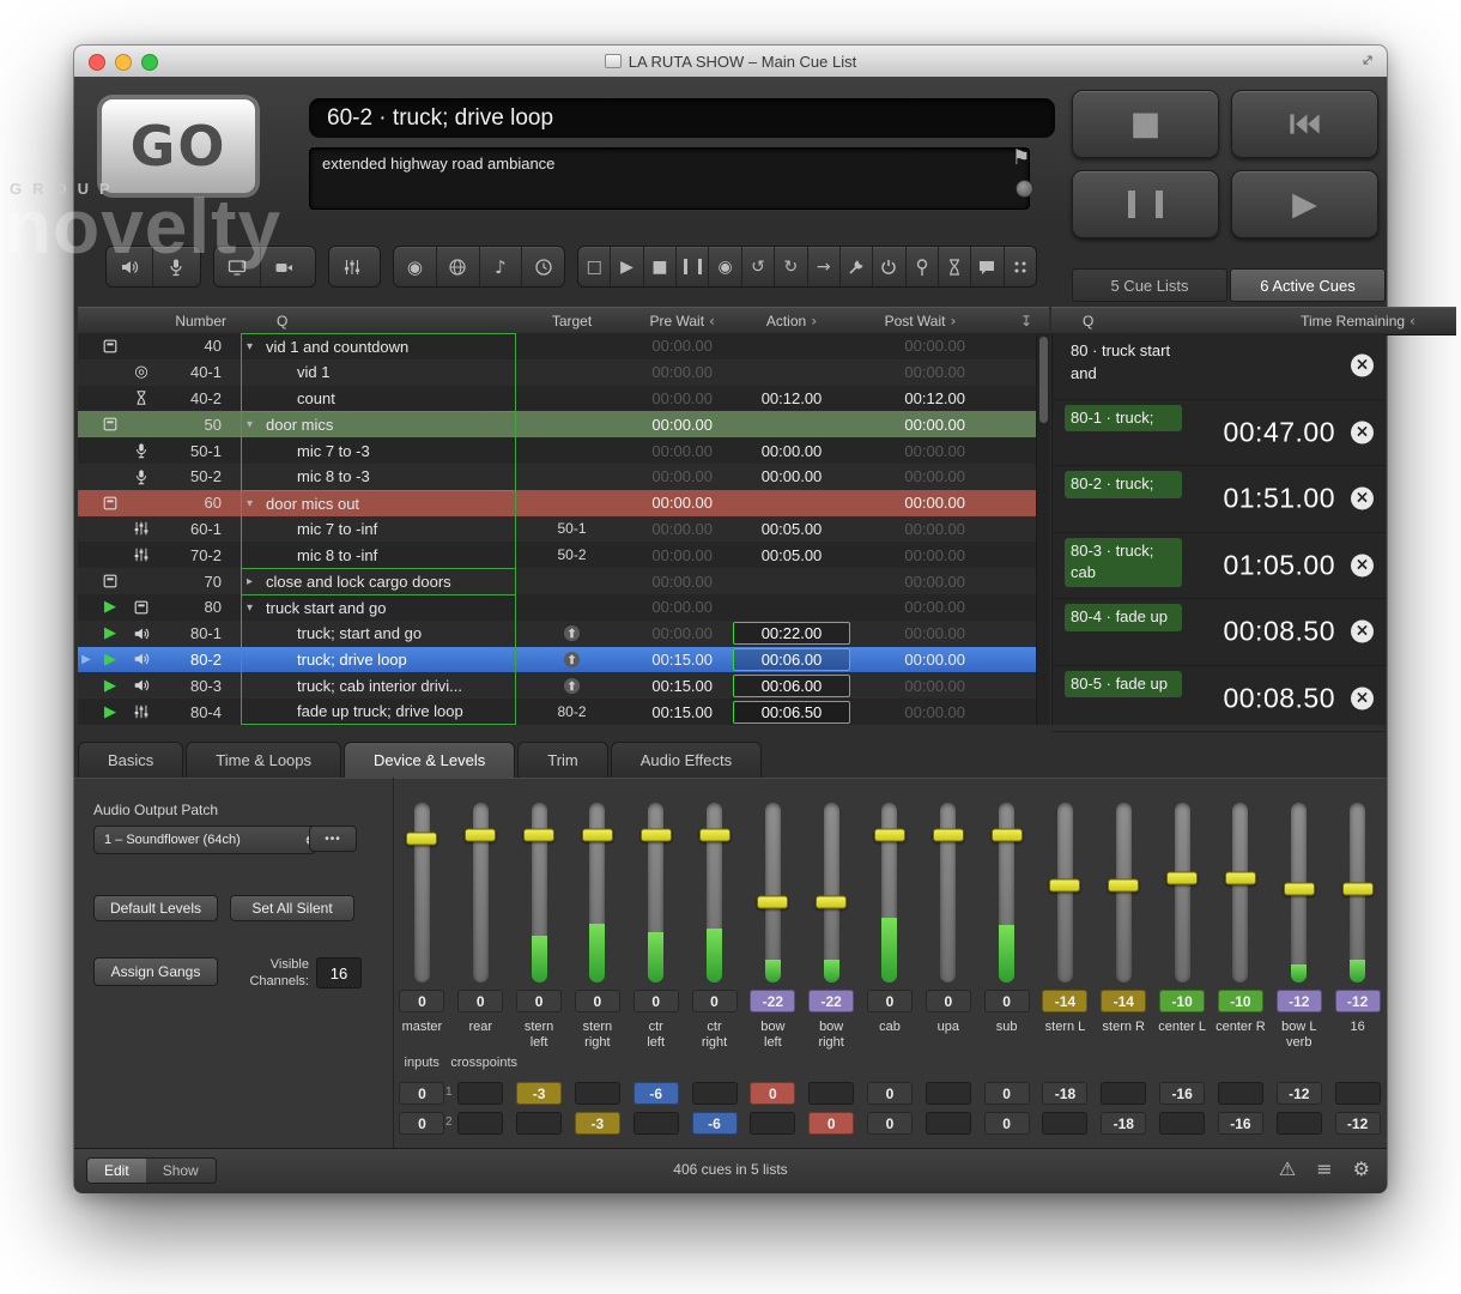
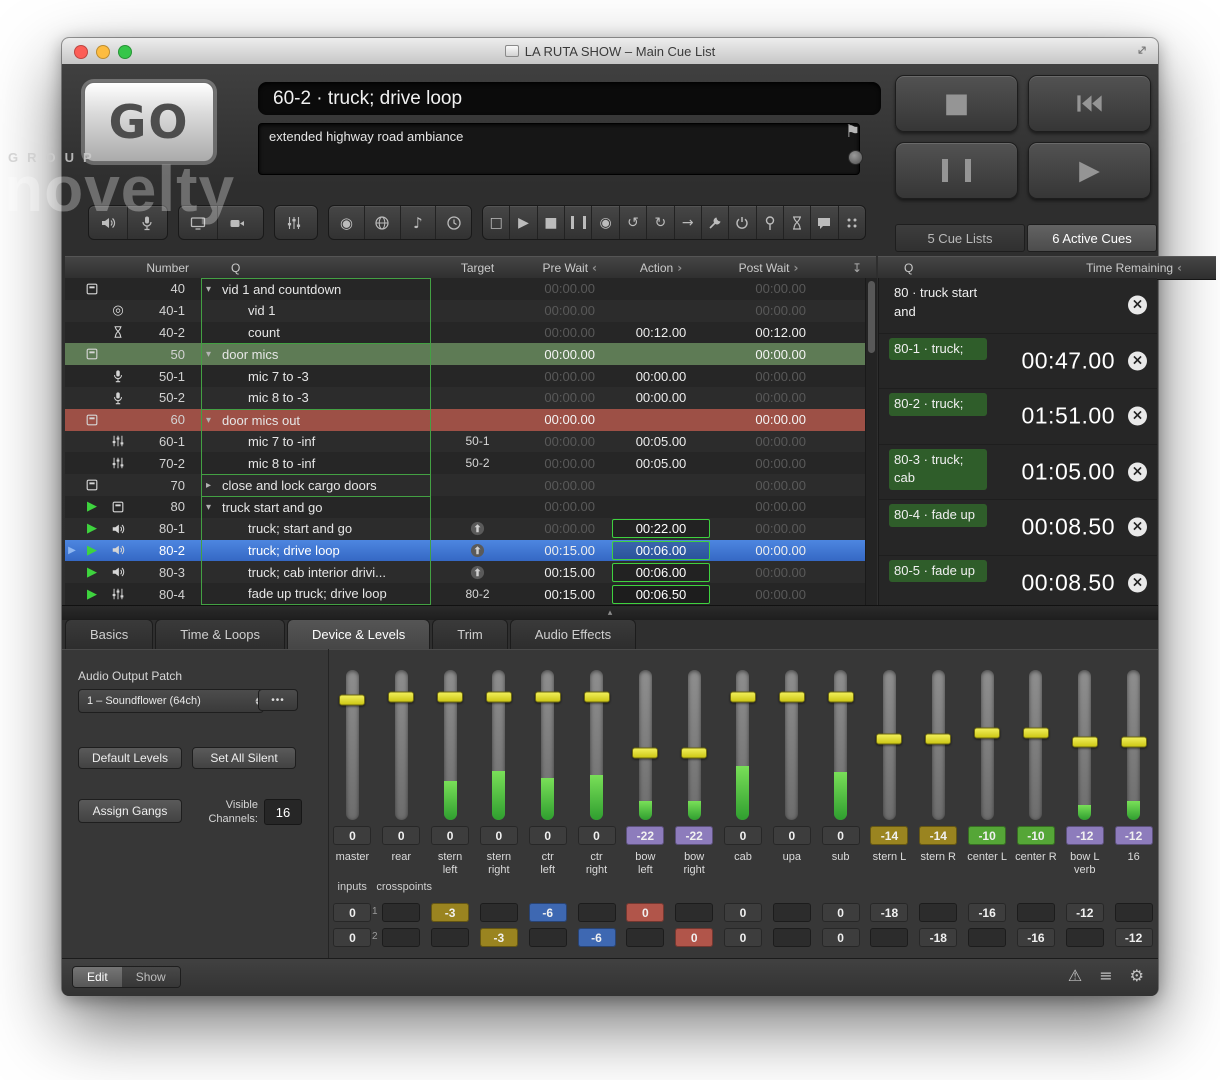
  LA RUTA SHOW – Main Cue List
  GO
  60-2 · truck; drive loop
  extended highway road ambiance
  ⚑
  ■
  ▶
  5 Cue Lists
  6 Active Cues
  ◉
  ♪
  □
  ▶
  ■
  ◉
  ↺
  ↻
  →
  Number
  Q
  Target
  Pre Wait
  ‹
  Action
  ›
  Post Wait
  ›
  ↧
  Q
  Time Remaining
  ‹
  40
  ▾
  vid 1 and countdown
  00:00.00
  00:00.00
  ◎
  40-1
  vid 1
  00:00.00
  00:00.00
  40-2
  count
  00:00.00
  00:12.00
  00:12.00
  50
  ▾
  door mics
  00:00.00
  00:00.00
  50-1
  mic 7 to -3
  00:00.00
  00:00.00
  00:00.00
  50-2
  mic 8 to -3
  00:00.00
  00:00.00
  00:00.00
  60
  ▾
  door mics out
  00:00.00
  00:00.00
  60-1
  mic 7 to -inf
  50-1
  00:00.00
  00:05.00
  00:00.00
  70-2
  mic 8 to -inf
  50-2
  00:00.00
  00:05.00
  00:00.00
  70
  ▸
  close and lock cargo doors
  00:00.00
  00:00.00
  ▶
  80
  ▾
  truck start and go
  00:00.00
  00:00.00
  ▶
  80-1
  truck; start and go
  00:00.00
  00:22.00
  00:00.00
  ▶
  ▶
  80-2
  truck; drive loop
  00:15.00
  00:06.00
  00:00.00
  ▶
  80-3
  truck; cab interior drivi...
  00:15.00
  00:06.00
  00:00.00
  ▶
  80-4
  fade up truck; drive loop
  80-2
  00:15.00
  00:06.50
  00:00.00
  80 · truck start and
  ×
  80-1 · truck;
  00:47.00
  ×
  80-2 · truck;
  01:51.00
  ×
  80-3 · truck; cab
  01:05.00
  ×
  80-4 · fade up
  00:08.50
  ×
  80-5 · fade up
  00:08.50
  ×
+ ▴
  Basics
  Time & Loops
  Device & Levels
  Trim
  Audio Effects
  Audio Output Patch
  1 – Soundflower (64ch)
  •••
  Default Levels
  Set All Silent
  Assign Gangs
  Visible
  Channels:
  16
  0
  0
  0
  0
  0
  0
  -22
  -22
  0
  0
  0
  -14
  -14
  -10
  -10
  -12
  -12
  master
  rear
  stern
  left
  stern
  right
  ctr
  left
  ctr
  right
  bow
  left
  bow
  right
  cab
  upa
  sub
  stern L
  stern R
  center L
  center R
  bow L
  verb
  16
  inputs
  crosspoints
  1
  0
  -3
  -6
  0
  0
  0
  -18
  -16
  -12
  2
  0
  -3
  -6
  0
  0
  0
  -18
  -16
  -12
  Edit
  Show
- 406 cues in 5 lists
  ⚠
  ≡
  ⚙
  GROUP
  novelty
